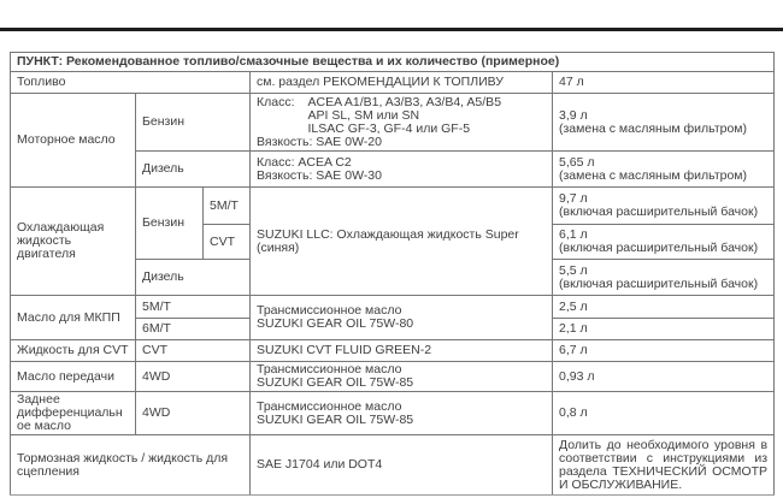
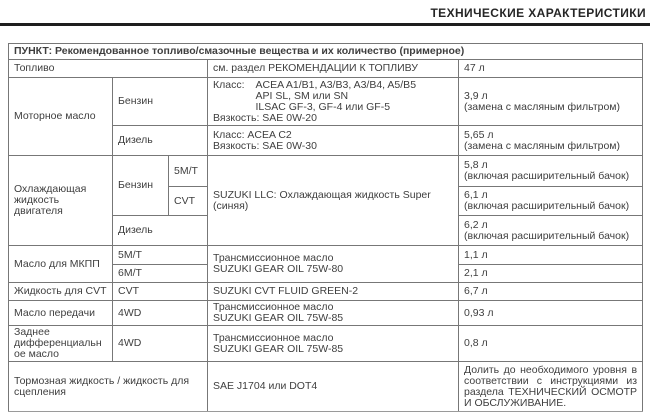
+ ТЕХНИЧЕСКИЕ ХАРАКТЕРИСТИКИ
  ПУНКТ: Рекомендованное топливо/смазочные вещества и их количество (примерное)
  Топливо	см. раздел РЕКОМЕНДАЦИИ К ТОПЛИВУ	47 л
  Моторное масло	Бензин	Класс: ACEA A1/B1, A3/B3, A3/B4, A5/B5 API SL, SM или SN ILSAC GF-3, GF-4 или GF-5 Вязкость: SAE 0W-20	3,9 л (замена с масляным фильтром)
  Дизель	Класс: ACEA C2 Вязкость: SAE 0W-30	5,65 л (замена с масляным фильтром)
- Охлаждающая жидкость двигателя	Бензин	5M/T	SUZUKI LLC: Охлаждающая жидкость Super (синяя)	9,7 л (включая расширительный бачок)
+ Охлаждающая жидкость двигателя	Бензин	5M/T	SUZUKI LLC: Охлаждающая жидкость Super (синяя)	5,8 л (включая расширительный бачок)
  CVT	6,1 л (включая расширительный бачок)
- Дизель	5,5 л (включая расширительный бачок)
+ Дизель	6,2 л (включая расширительный бачок)
- Масло для МКПП	5M/T	Трансмиссионное масло SUZUKI GEAR OIL 75W-80	2,5 л
+ Масло для МКПП	5M/T	Трансмиссионное масло SUZUKI GEAR OIL 75W-80	1,1 л
  6M/T	2,1 л
  Жидкость для CVT	CVT	SUZUKI CVT FLUID GREEN-2	6,7 л
  Масло передачи	4WD	Трансмиссионное масло SUZUKI GEAR OIL 75W-85	0,93 л
  Заднее дифференциальное масло	4WD	Трансмиссионное масло SUZUKI GEAR OIL 75W-85	0,8 л
  Тормозная жидкость / жидкость для сцепления	SAE J1704 или DOT4	Долить до необходимого уровня в соответствии с инструкциями из раздела ТЕХНИЧЕСКИЙ ОСМОТР И ОБСЛУЖИВАНИЕ.
